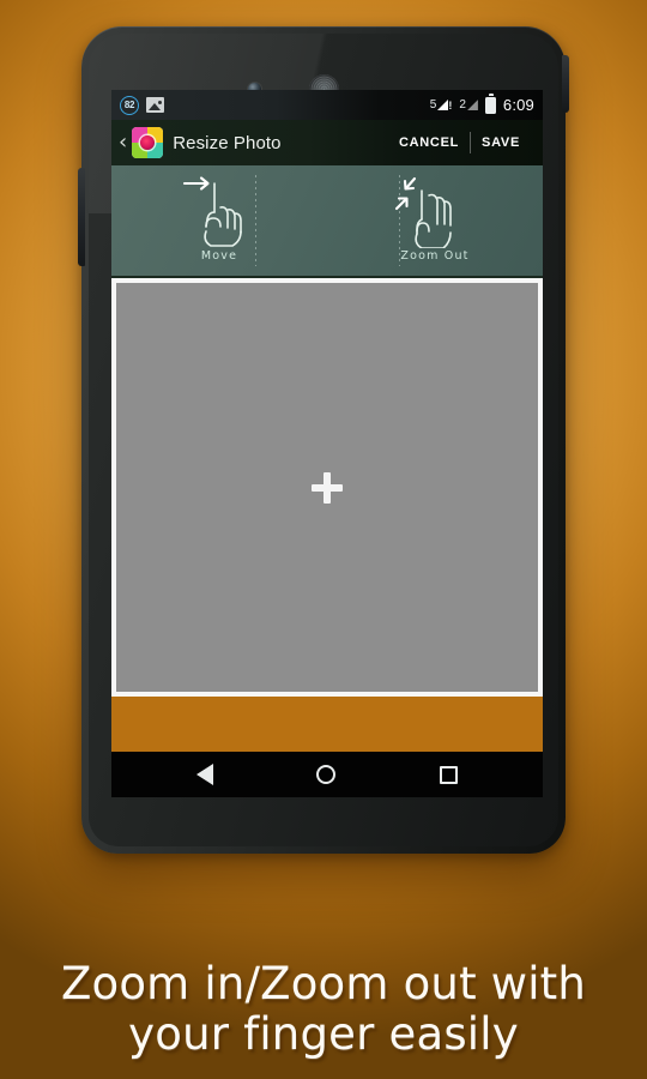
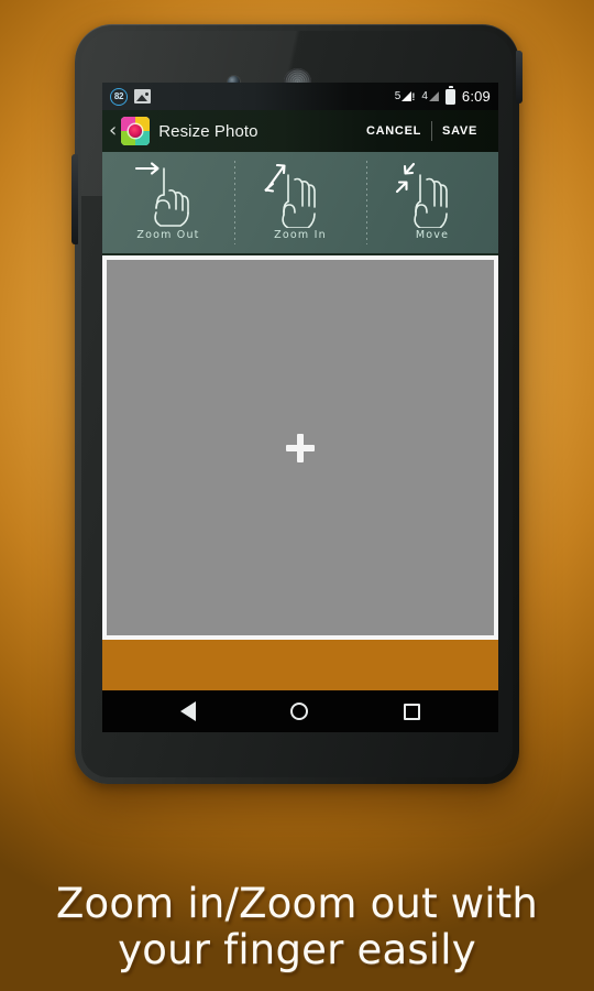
  82
  5
  !
- 2
+ 4
  6:09
  ‹
  Resize Photo
  CANCEL
  SAVE
- Move
+ Zoom Out
+ Zoom In
- Zoom Out
+ Move
  Zoom in/Zoom out with
  your finger easily
